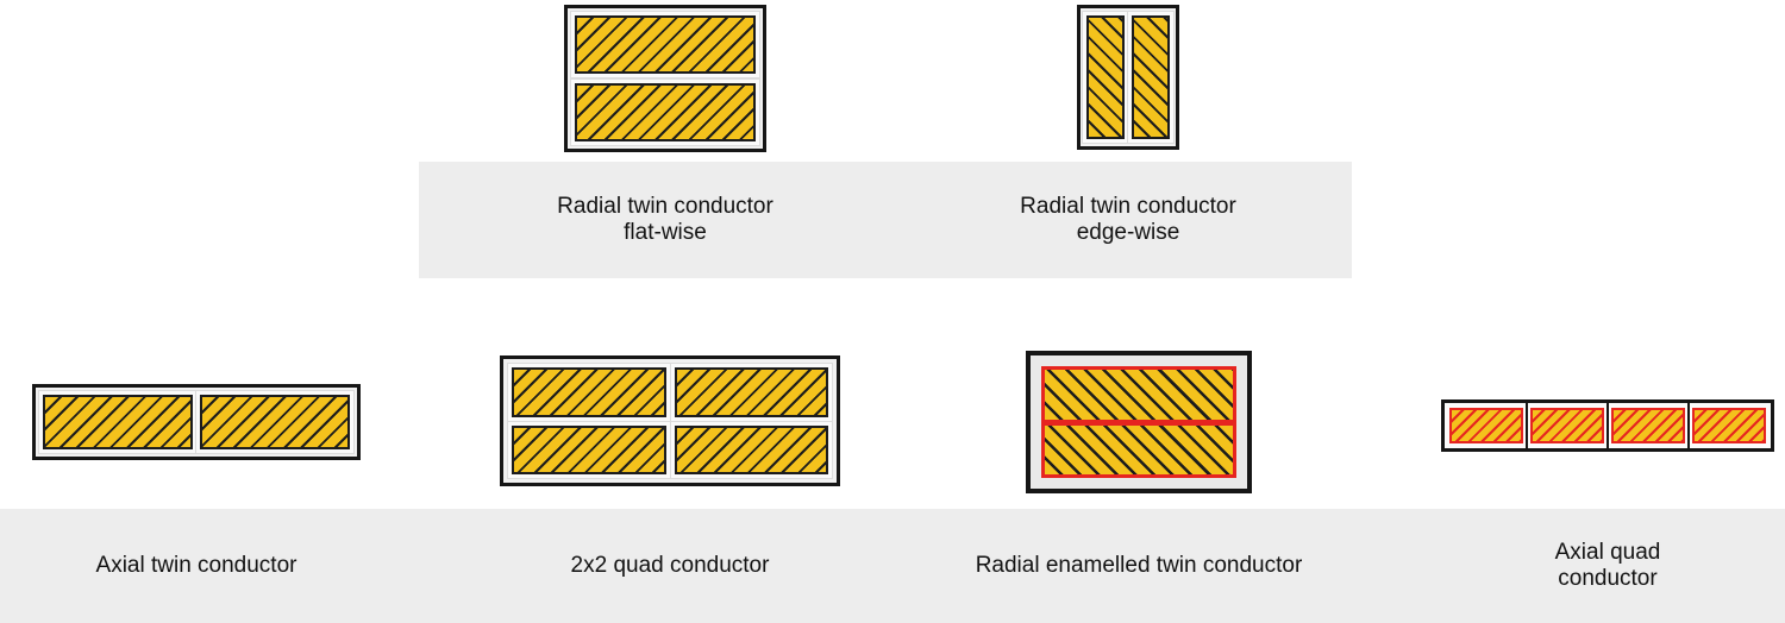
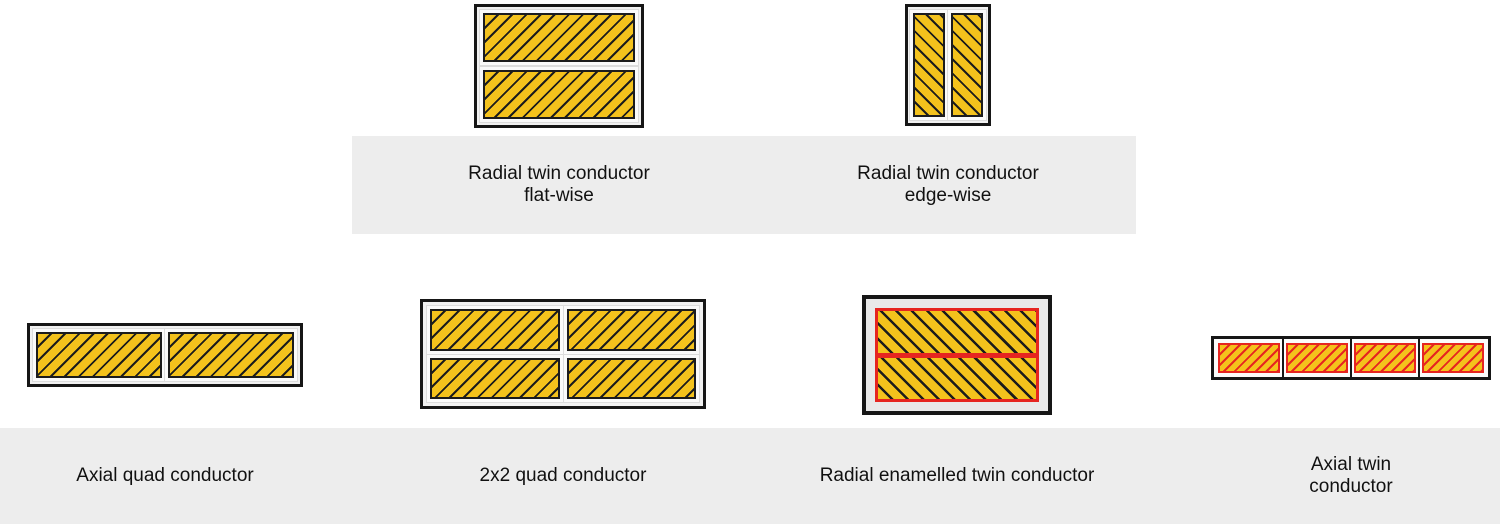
  Radial twin conductor
  flat-wise
  Radial twin conductor
  edge-wise
- Axial twin conductor
+ Axial quad conductor
  2x2 quad conductor
  Radial enamelled twin conductor
- Axial quad conductor
+ Axial twin conductor
